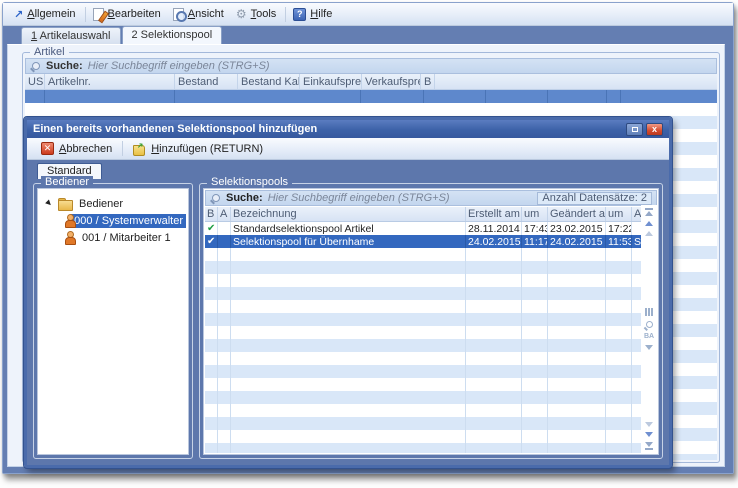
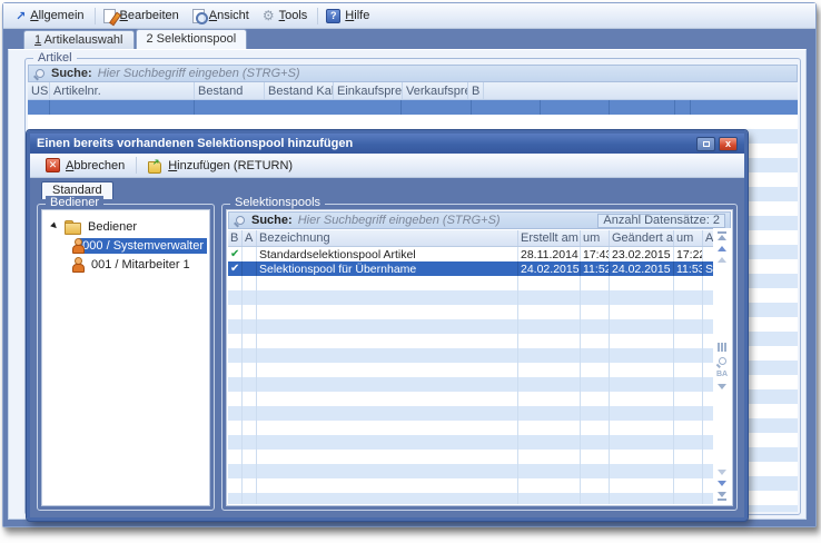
  ↗
  Allgemein
  Bearbeiten
  Ansicht
  ⚙
  Tools
  ?
  Hilfe
  1 Artikelauswahl
  2 Selektionspool
  Artikel
  Suche:
  Hier Suchbegriff eingeben (STRG+S)
  US
  Artikelnr.
  Bestand
  Bestand Kal
  Einkaufspre
  Verkaufspre
  B
  Einen bereits vorhandenen Selektionspool hinzufügen
  x
  ✕
  Abbrechen
  Hinzufügen (RETURN)
  Standard
  Bediener
  Bediener
  000 / Systemverwalter
  001 / Mitarbeiter 1
  Selektionspools
  Suche:
  Hier Suchbegriff eingeben (STRG+S)
  Anzahl Datensätze: 2
  B
  A
  Bezeichnung
  Erstellt am
  um
  Geändert a
  um
  ✔
  Standardselektionspool Artikel
  28.11.2014
  17:43
  23.02.2015
  17:22
  ✔
  Selektionspool für Übernhame
  24.02.2015
- 11:17
+ 11:52
  24.02.2015
  11:53
  S
